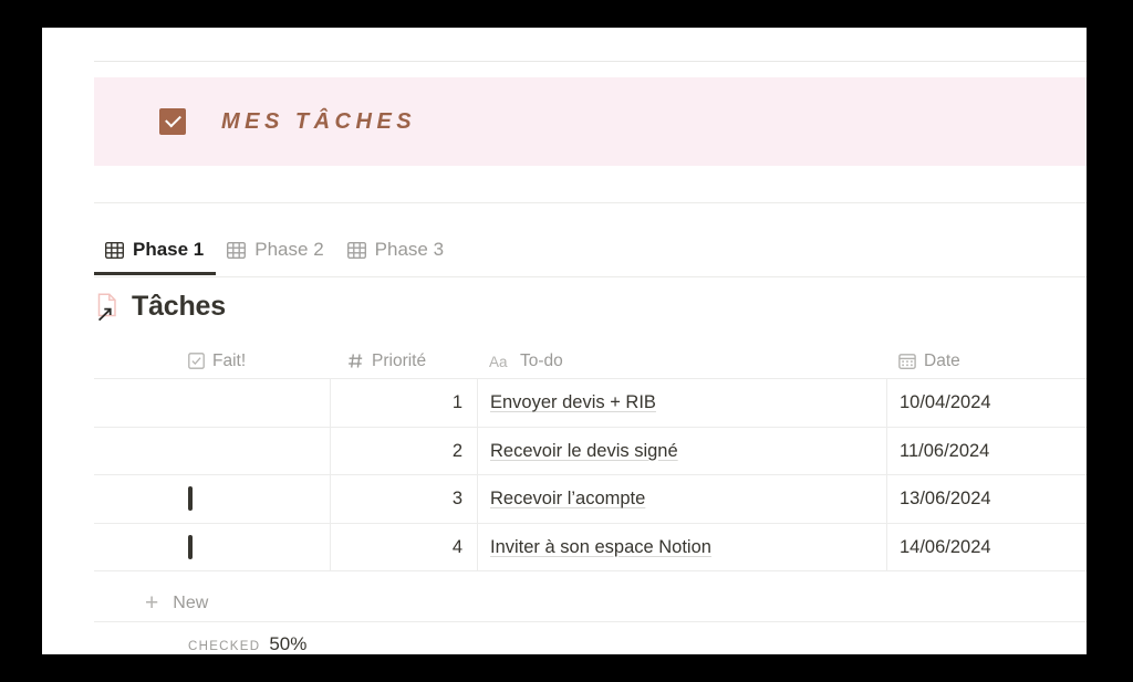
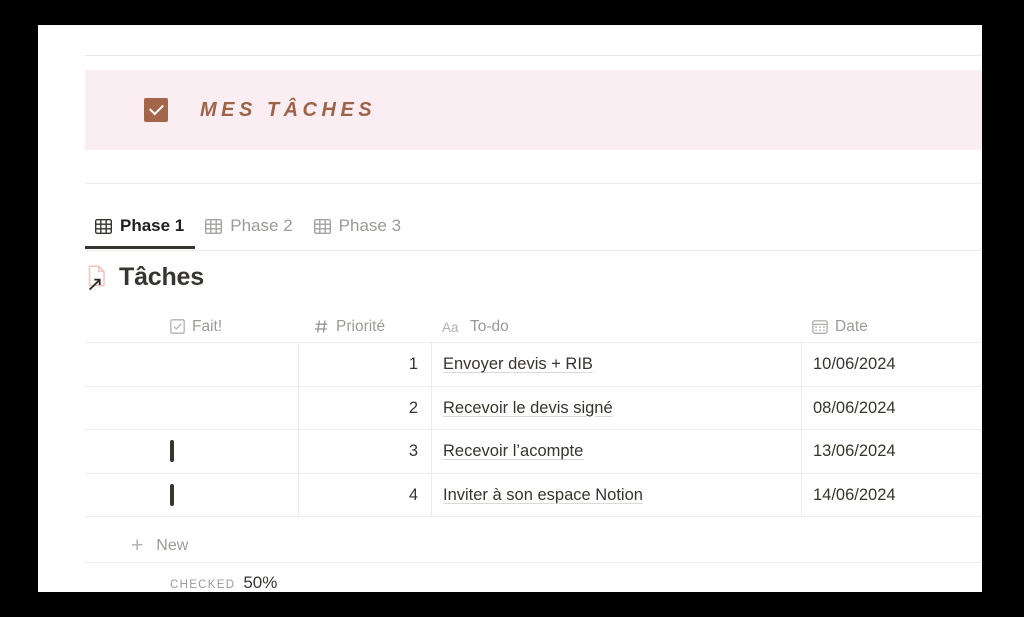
  MES TÂCHES
  Phase 1
  Phase 2
  Phase 3
  Tâches
  Fait!
  Priorité
  Aa
  To-do
  Date
  1
  Envoyer devis + RIB
- 10/04/2024
+ 10/06/2024
  2
  Recevoir le devis signé
- 11/06/2024
+ 08/06/2024
  3
  Recevoir l’acompte
  13/06/2024
  4
  Inviter à son espace Notion
  14/06/2024
  +
  New
  CHECKED
  50%
